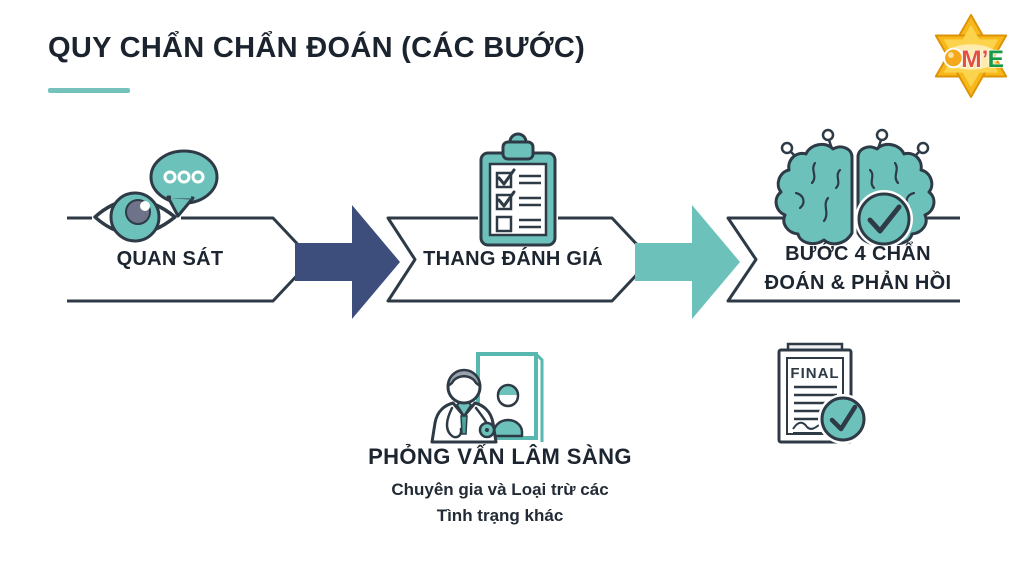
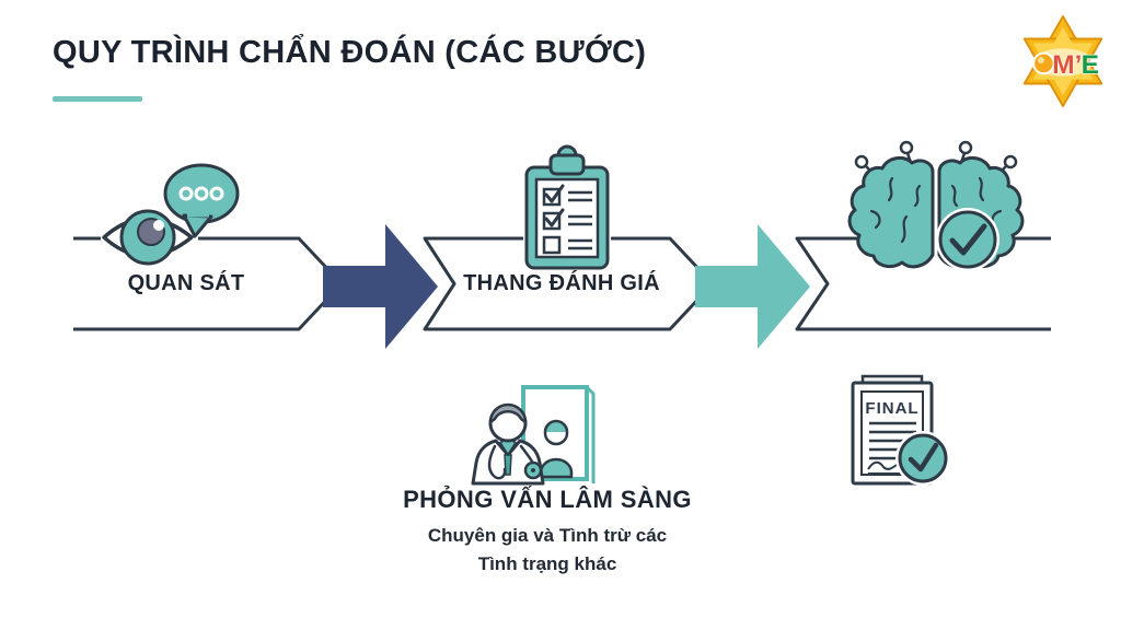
- QUY CHẨN CHẨN ĐOÁN (CÁC BƯỚC)
+ QUY TRÌNH CHẨN ĐOÁN (CÁC BƯỚC)
  M’
  E
  FINAL
  QUAN SÁT
  THANG ĐÁNH GIÁ
- BƯỚC 4 CHẨN
- ĐOÁN & PHẢN HỒI
  PHỎNG VẤN LÂM SÀNG
- Chuyên gia và Loại trừ các
+ Chuyên gia và Tình trừ các
  Tình trạng khác
